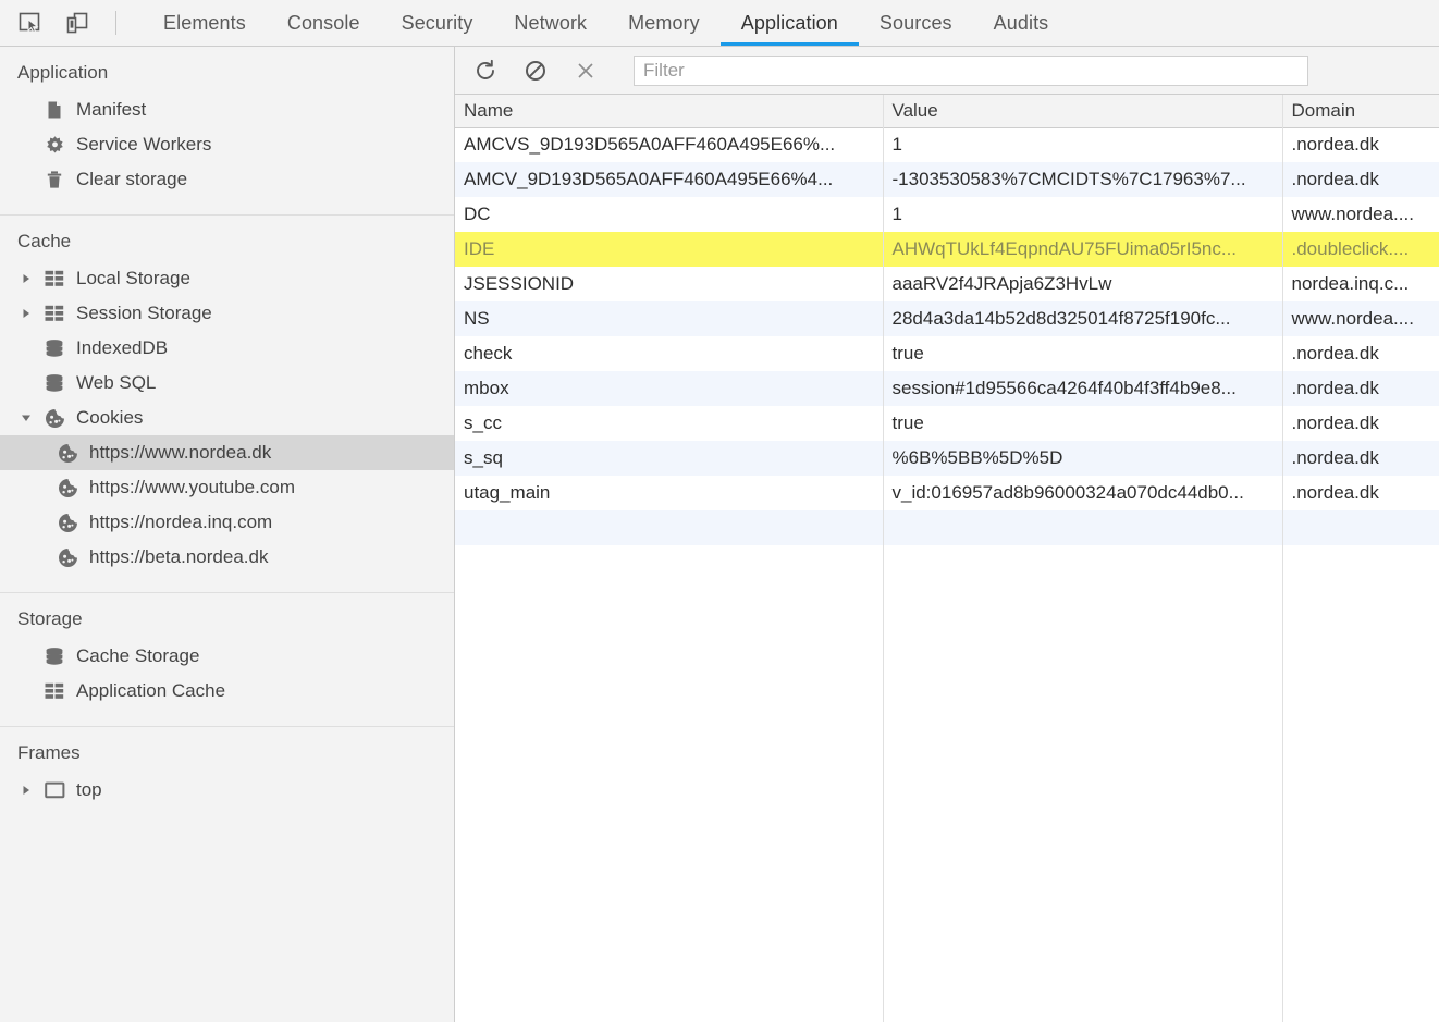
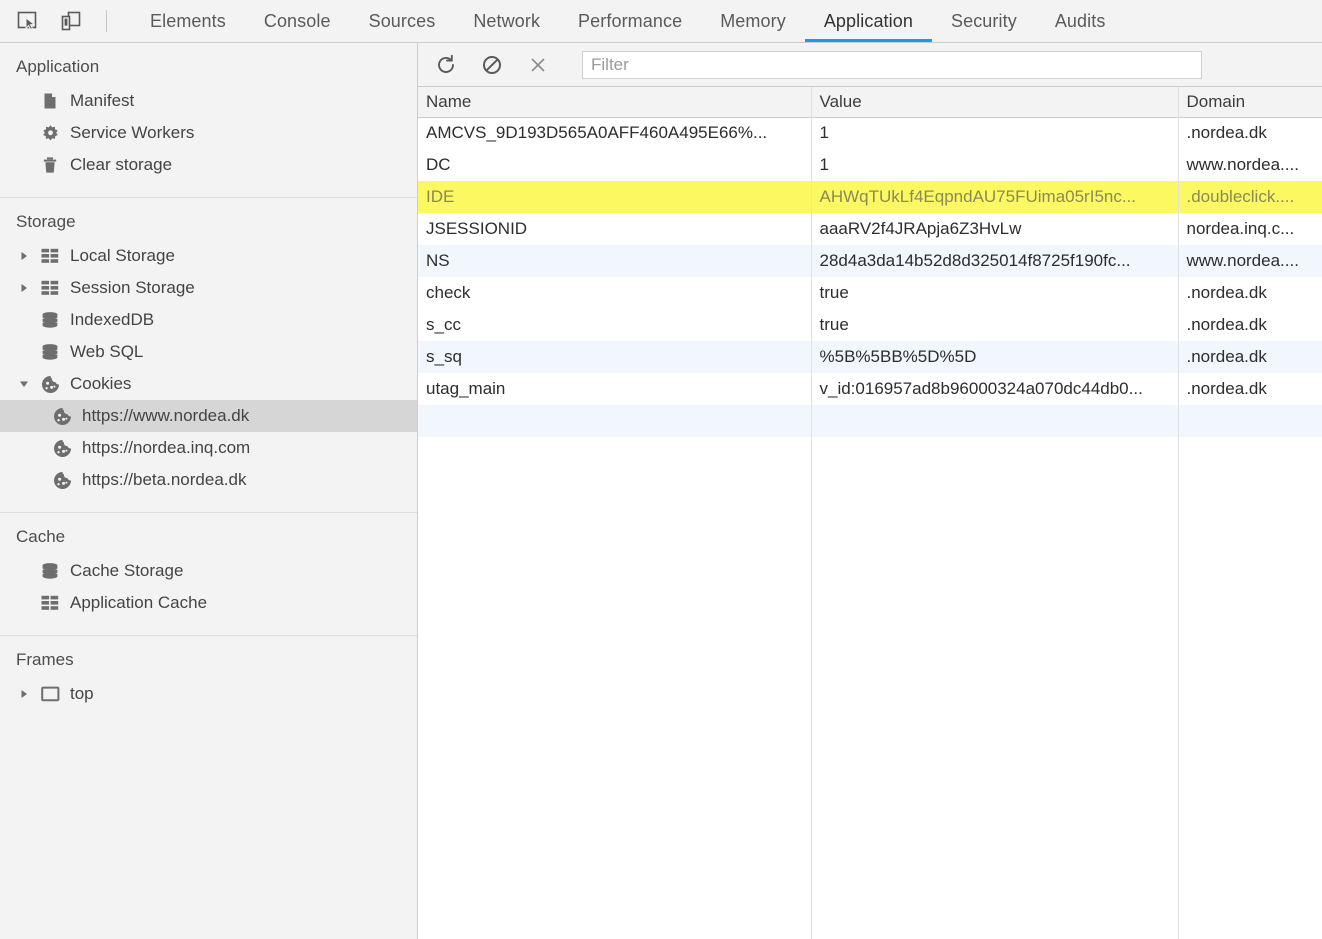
  Elements
  Console
- Security
+ Sources
  Network
+ Performance
  Memory
  Application
- Sources
+ Security
  Audits
  Application
  Manifest
  Service Workers
  Clear storage
- Cache
+ Storage
  Local Storage
  Session Storage
  IndexedDB
  Web SQL
  Cookies
  https://www.nordea.dk
- https://www.youtube.com
  https://nordea.inq.com
  https://beta.nordea.dk
- Storage
+ Cache
  Cache Storage
  Application Cache
  Frames
  top
  Filter
  Name	Value	Domain
  AMCVS_9D193D565A0AFF460A495E66%...	1	.nordea.dk
- AMCV_9D193D565A0AFF460A495E66%4...	-1303530583%7CMCIDTS%7C17963%7...	.nordea.dk
  DC	1	www.nordea....
  IDE	AHWqTUkLf4EqpndAU75FUima05rI5nc...	.doubleclick....
  JSESSIONID	aaaRV2f4JRApja6Z3HvLw	nordea.inq.c...
  NS	28d4a3da14b52d8d325014f8725f190fc...	www.nordea....
  check	true	.nordea.dk
- mbox	session#1d95566ca4264f40b4f3ff4b9e8...	.nordea.dk
  s_cc	true	.nordea.dk
- s_sq	%6B%5BB%5D%5D	.nordea.dk
+ s_sq	%5B%5BB%5D%5D	.nordea.dk
  utag_main	v_id:016957ad8b96000324a070dc44db0...	.nordea.dk
